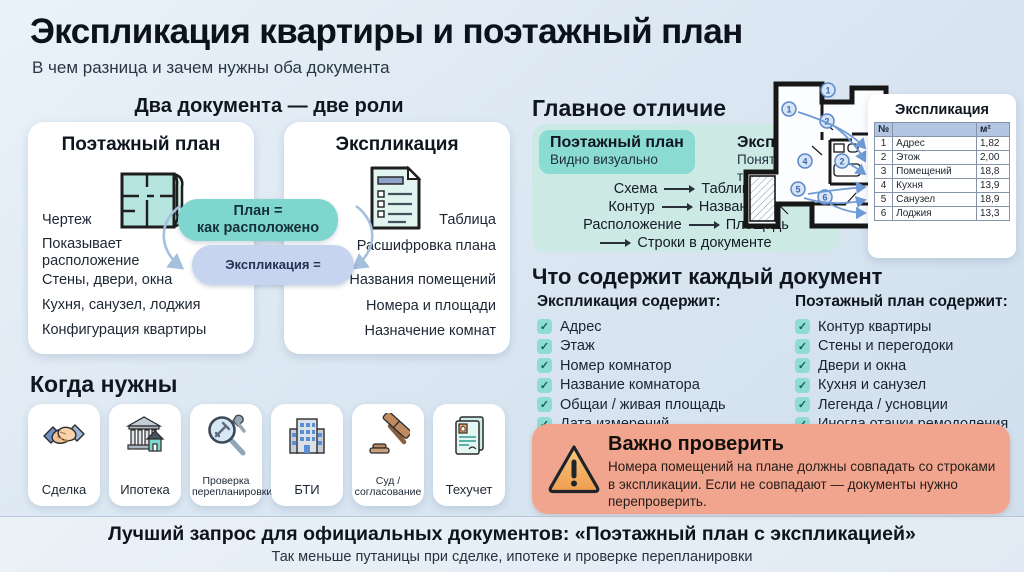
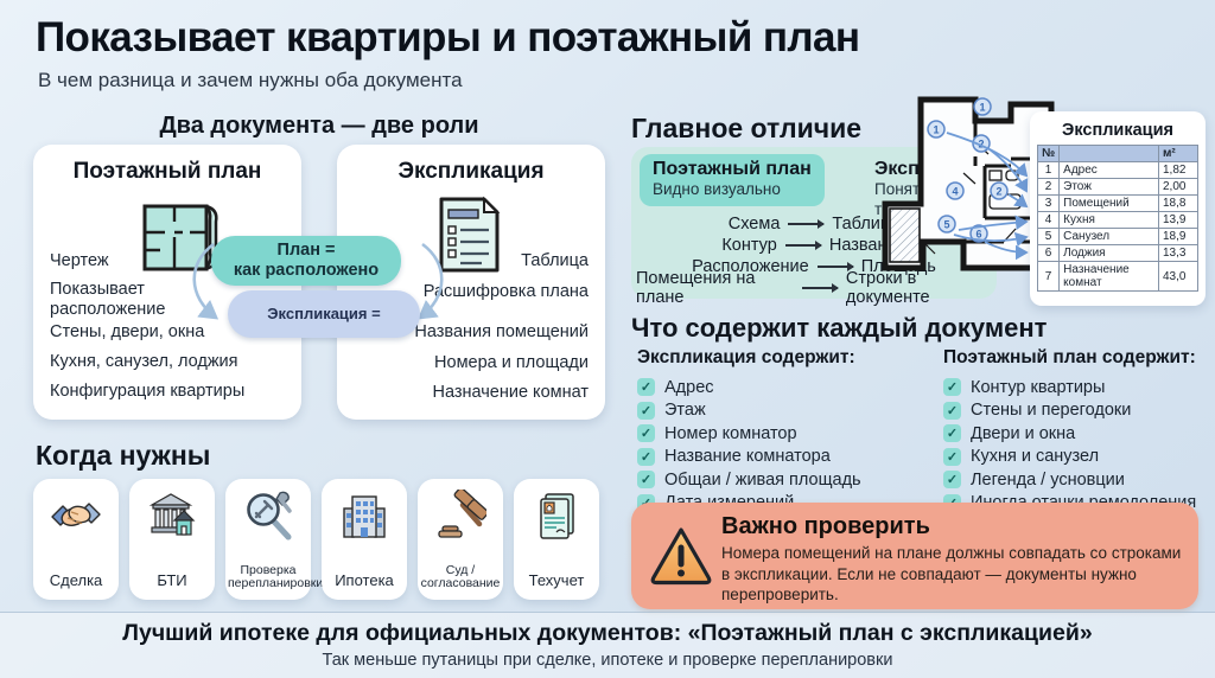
- Экспликация квартиры и поэтажный план
+ Показывает квартиры и поэтажный план
  В чем разница и зачем нужны оба документа
  Два документа — две роли
  Поэтажный план
  Чертеж
  Показывает расположение
  Стены, двери, окна
  Кухня, санузел, лоджия
  Конфигурация квартиры
  Экспликация
  Таблица
  Рсшифровка плана
  Названия помещений
  Номера и площади
  Назначение комнат
  План =
  как расположено
  Экспликация =
  Когда нужны
  Сделка
- Ипотека
+ БТИ
  Проверка перепланировки
- БТИ
+ Ипотека
  Суд / согласование
  Техучет
  Главное отличие
  Поэтажный план
  Видно визуально
  Схема
  Табли
  Контур
  Назван
  Расположение
+ Помещения на плане
  Строки в документе
  1
  1
  2
  4
  2
  5
  6
  Экспликация
  №		м²
  1	Адрес	1,82
  2	Этож	2,00
  3	Помещений	18,8
  4	Кухня	13,9
  5	Санузел	18,9
  6	Лоджия	13,3
+ 7	Назначение комнат	43,0
  Что содержит каждый документ
  Экспликация содержит:
  ✓
  Адрес
  ✓
  Этаж
  ✓
  Номер комнатор
  ✓
  Название комнатора
  ✓
  Общаи / живая площадь
  Поэтажный план содержит:
  ✓
  Контур квартиры
  ✓
  Стены и перегодоки
  ✓
  Двери и окна
  ✓
  Кухня и санузел
  ✓
  Легенда / усновции
  Важно проверить
  Номера помещений на плане должны совпадать со строками в экспликации. Если не совпадают — документы нужно перепроверить.
- Лучший запрос для официальных документов: «Поэтажный план с экспликацией»
+ Лучший ипотеке для официальных документов: «Поэтажный план с экспликацией»
  Так меньше путаницы при сделке, ипотеке и проверке перепланировки
